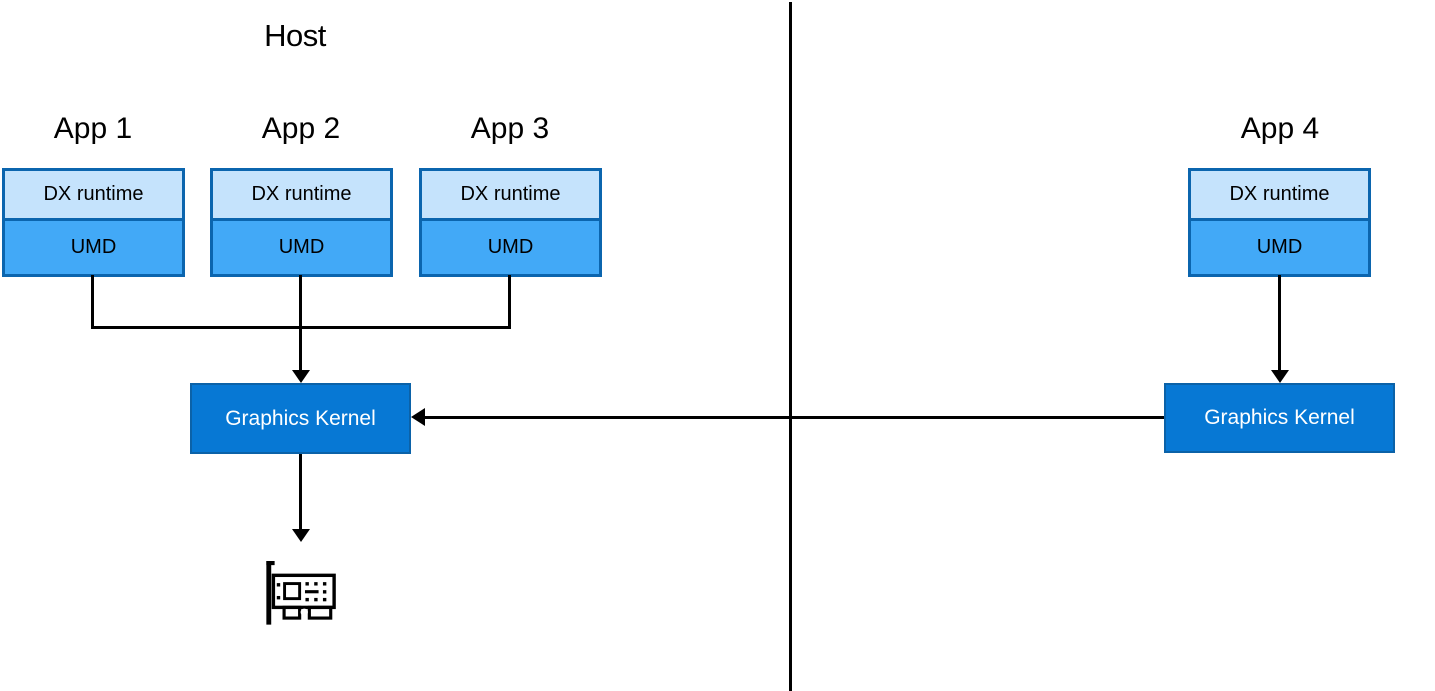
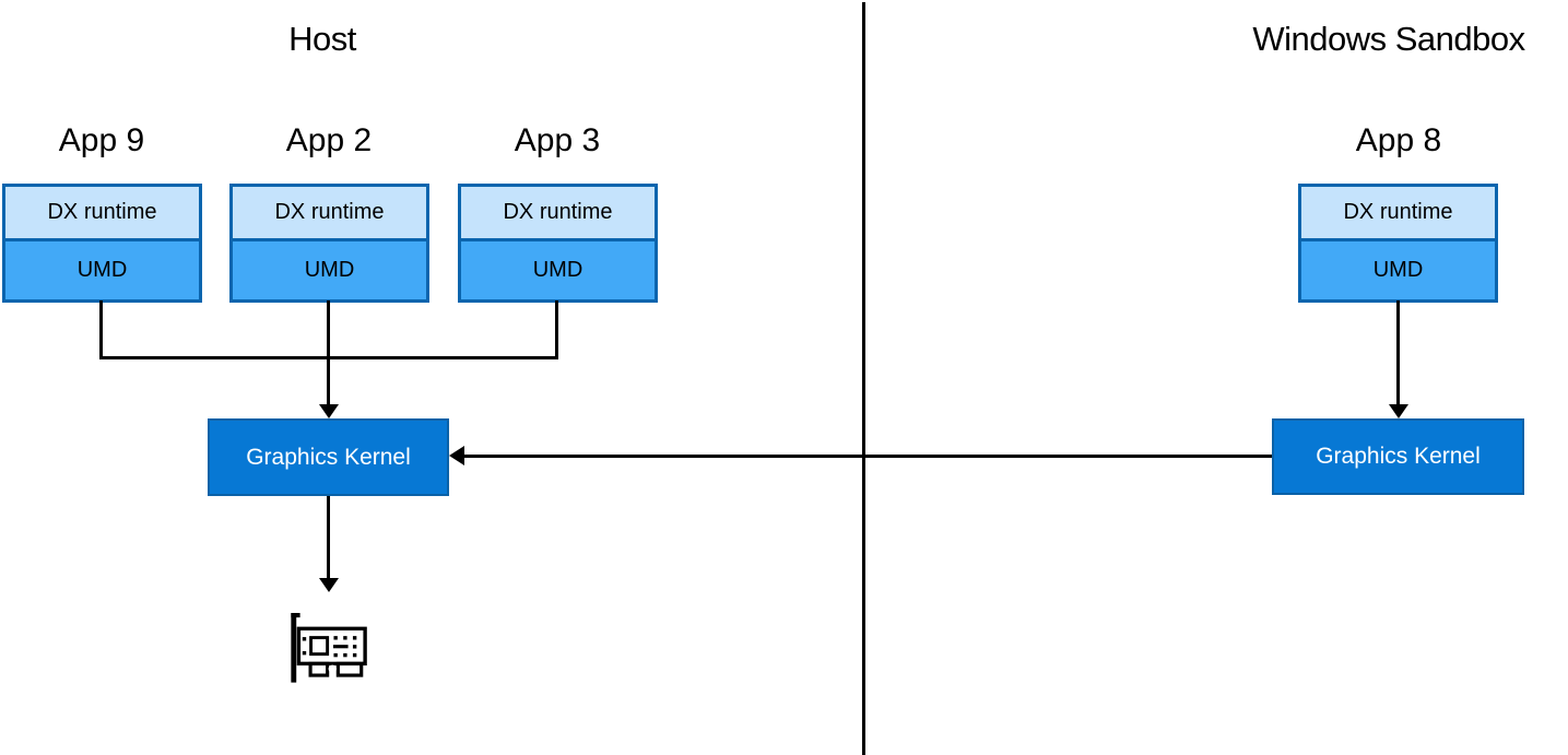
  Host
+ Windows Sandbox
- App 1
+ App 9
  App 2
  App 3
- App 4
+ App 8
  DX runtime
  UMD
  DX runtime
  UMD
  DX runtime
  UMD
  DX runtime
  UMD
  Graphics Kernel
  Graphics Kernel
